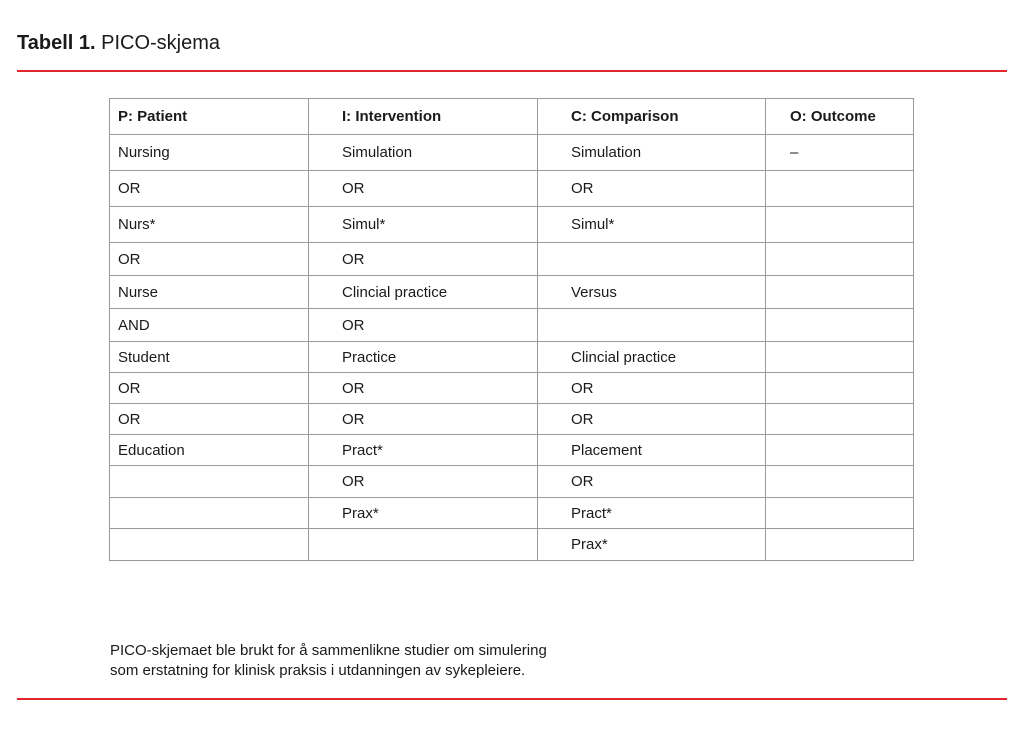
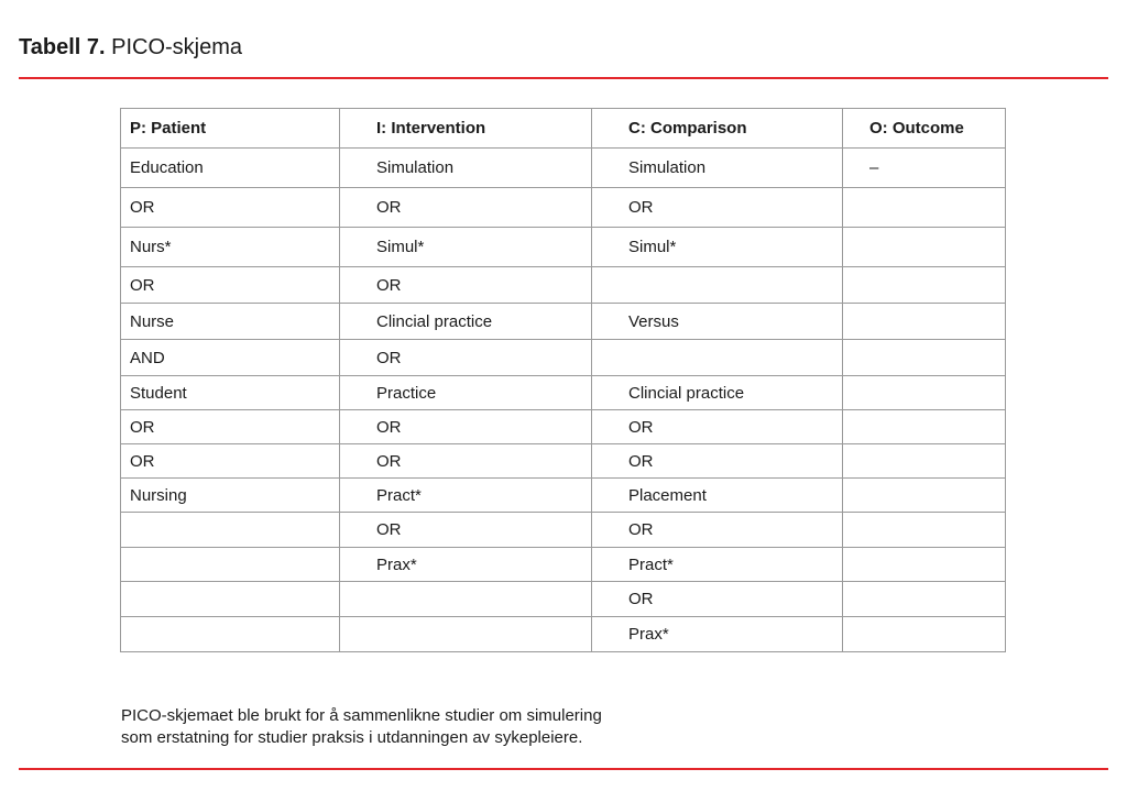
- Tabell 1. PICO-skjema
+ Tabell 7. PICO-skjema
  P: Patient	I: Intervention	C: Comparison	O: Outcome
- Nursing	Simulation	Simulation	–
+ Education	Simulation	Simulation	–
  OR	OR	OR
  Nurs*	Simul*	Simul*
  OR	OR
  Nurse	Clincial practice	Versus
  AND	OR
  Student	Practice	Clincial practice
  OR	OR	OR
  OR	OR	OR
- Education	Pract*	Placement
+ Nursing	Pract*	Placement
  	OR	OR
  	Prax*	Pract*
+ 		OR
  		Prax*
  PICO-skjemaet ble brukt for å sammenlikne studier om simulering
- som erstatning for klinisk praksis i utdanningen av sykepleiere.
+ som erstatning for studier praksis i utdanningen av sykepleiere.
